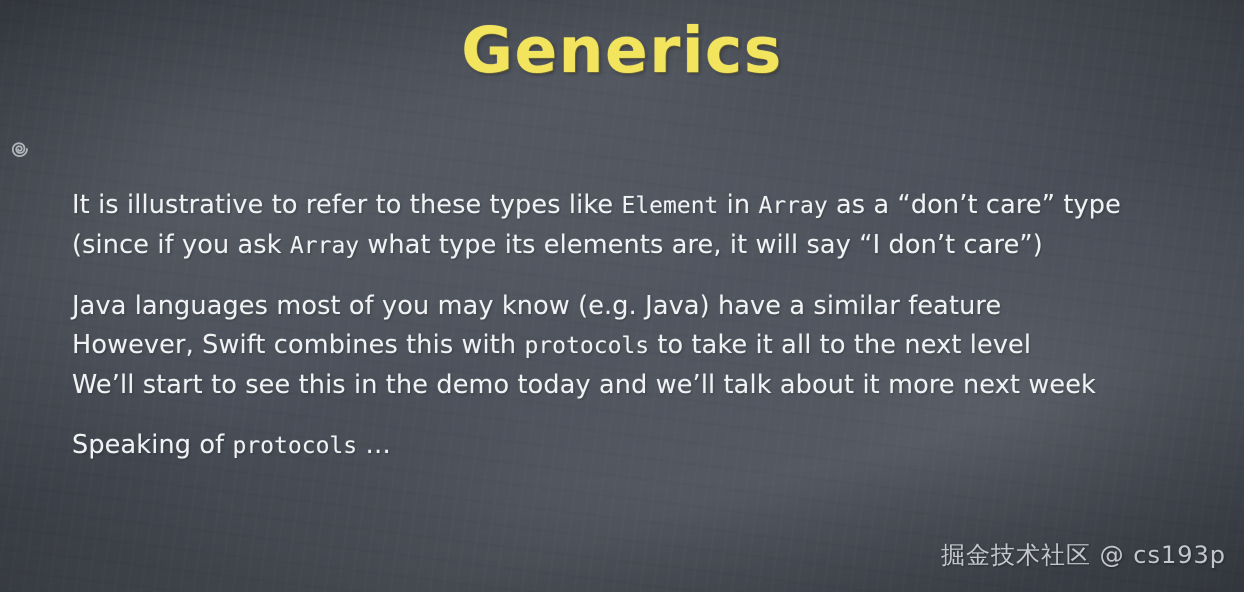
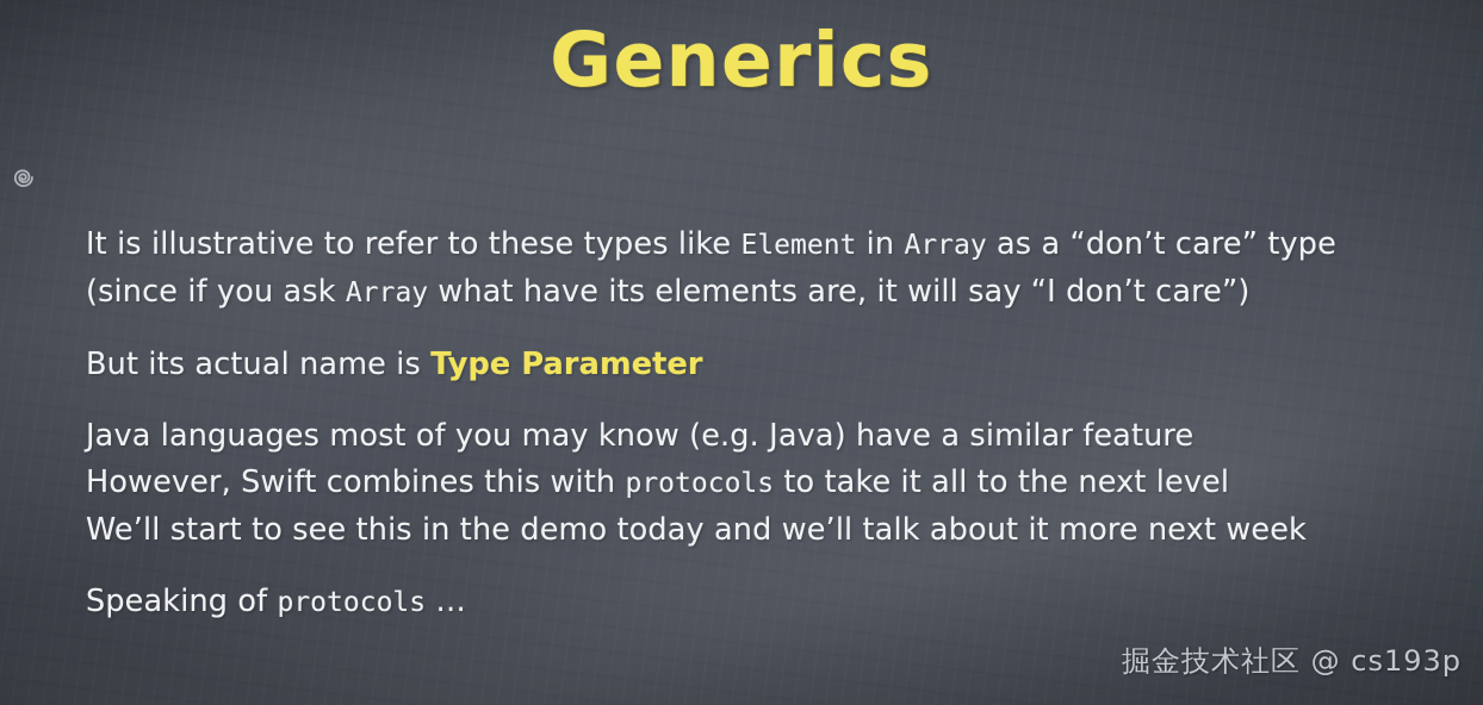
  Generics
  It is illustrative to refer to these types like Element in Array as a “don’t care” type
- (since if you ask Array what type its elements are, it will say “I don’t care”)
+ (since if you ask Array what have its elements are, it will say “I don’t care”)
+ But its actual name is Type Parameter
  Java languages most of you may know (e.g. Java) have a similar feature
  However, Swift combines this with protocols to take it all to the next level
  We’ll start to see this in the demo today and we’ll talk about it more next week
  Speaking of protocols …
  掘金技术社区 @ cs193p
